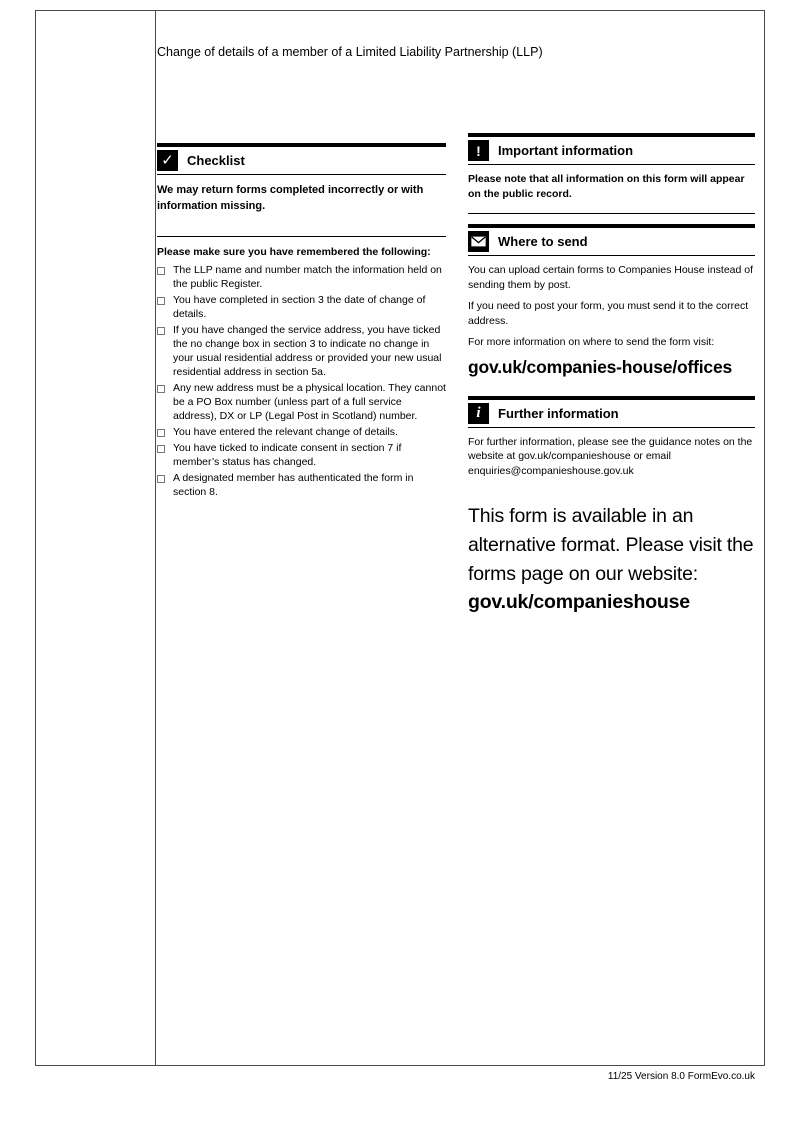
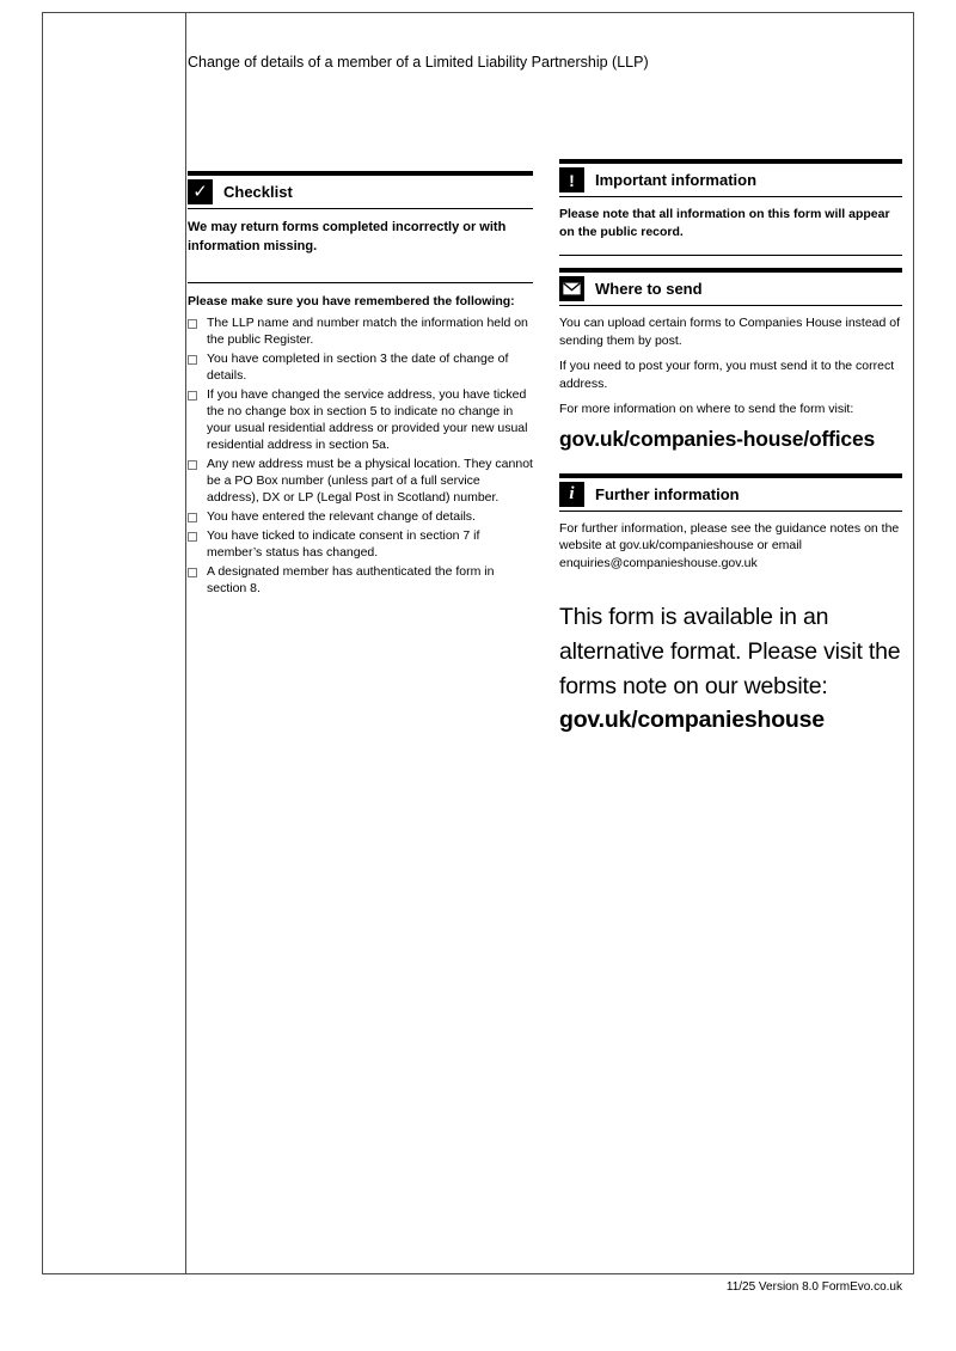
  Change of details of a member of a Limited Liability Partnership (LLP)
  ✓
  Checklist
  We may return forms completed incorrectly or with information missing.
  Please make sure you have remembered the following:
  The LLP name and number match the information held on the public Register.
  You have completed in section 3 the date of change of details.
- If you have changed the service address, you have ticked the no change box in section 3 to indicate no change in your usual residential address or provided your new usual residential address in section 5a.
+ If you have changed the service address, you have ticked the no change box in section 5 to indicate no change in your usual residential address or provided your new usual residential address in section 5a.
  Any new address must be a physical location. They cannot be a PO Box number (unless part of a full service address), DX or LP (Legal Post in Scotland) number.
  You have entered the relevant change of details.
  You have ticked to indicate consent in section 7 if member’s status has changed.
  A designated member has authenticated the form in section 8.
  !
  Important information
  Please note that all information on this form will appear on the public record.
  Where to send
  You can upload certain forms to Companies House instead of sending them by post.
  If you need to post your form, you must send it to the correct address.
  For more information on where to send the form visit:
  gov.uk/companies-house/offices
  i
  Further information
  For further information, please see the guidance notes on the website at gov.uk/companieshouse or email enquiries@companieshouse.gov.uk
- This form is available in an alternative format. Please visit the forms page on our website:
+ This form is available in an alternative format. Please visit the forms note on our website:
  gov.uk/companieshouse
  11/25 Version 8.0 FormEvo.co.uk
